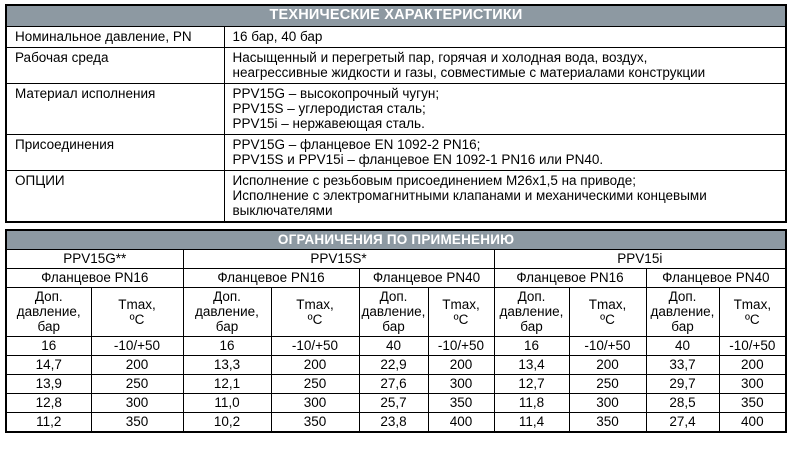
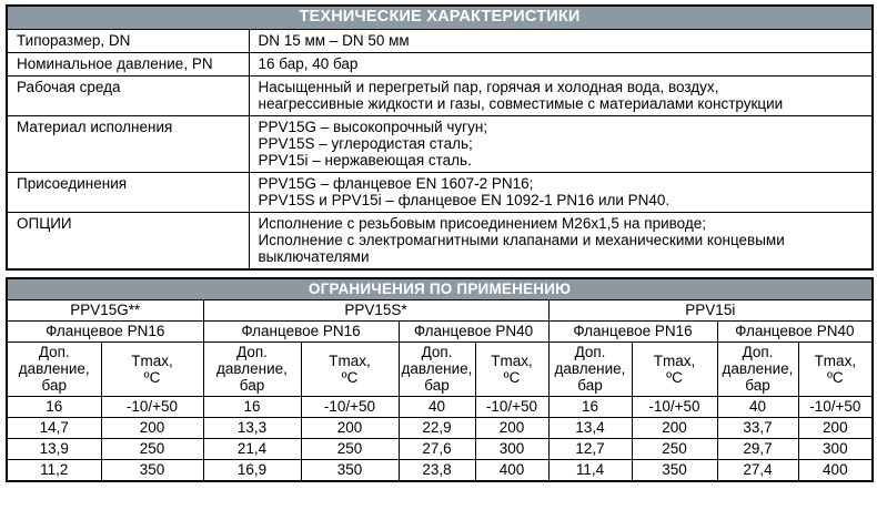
  ТЕХНИЧЕСКИЕ ХАРАКТЕРИСТИКИ
+ Типоразмер, DN	DN 15 мм – DN 50 мм
  Номинальное давление, PN	16 бар, 40 бар
  Рабочая среда	Насыщенный и перегретый пар, горячая и холодная вода, воздух, неагрессивные жидкости и газы, совместимые с материалами конструкции
  Материал исполнения	PPV15G – высокопрочный чугун; PPV15S – углеродистая сталь; PPV15i – нержавеющая сталь.
- Присоединения	PPV15G – фланцевое EN 1092-2 PN16; PPV15S и PPV15i – фланцевое EN 1092-1 PN16 или PN40.
+ Присоединения	PPV15G – фланцевое EN 1607-2 PN16; PPV15S и PPV15i – фланцевое EN 1092-1 PN16 или PN40.
  ОПЦИИ	Исполнение с резьбовым присоединением М26х1,5 на приводе; Исполнение с электромагнитными клапанами и механическими концевыми выключателями
  ОГРАНИЧЕНИЯ ПО ПРИМЕНЕНИЮ
  PPV15G**	PPV15S*	PPV15i
  Фланцевое PN16	Фланцевое PN16	Фланцевое PN40	Фланцевое PN16	Фланцевое PN40
  Доп. давление, бар	Tmax, ºС	Доп. давление, бар	Tmax, ºС	Доп. давление, бар	Tmax, ºС	Доп. давление, бар	Tmax, ºС	Доп. давление, бар	Tmax, ºС
  16	-10/+50	16	-10/+50	40	-10/+50	16	-10/+50	40	-10/+50
  14,7	200	13,3	200	22,9	200	13,4	200	33,7	200
- 13,9	250	12,1	250	27,6	300	12,7	250	29,7	300
+ 13,9	250	21,4	250	27,6	300	12,7	250	29,7	300
- 12,8	300	11,0	300	25,7	350	11,8	300	28,5	350
- 11,2	350	10,2	350	23,8	400	11,4	350	27,4	400
+ 11,2	350	16,9	350	23,8	400	11,4	350	27,4	400
